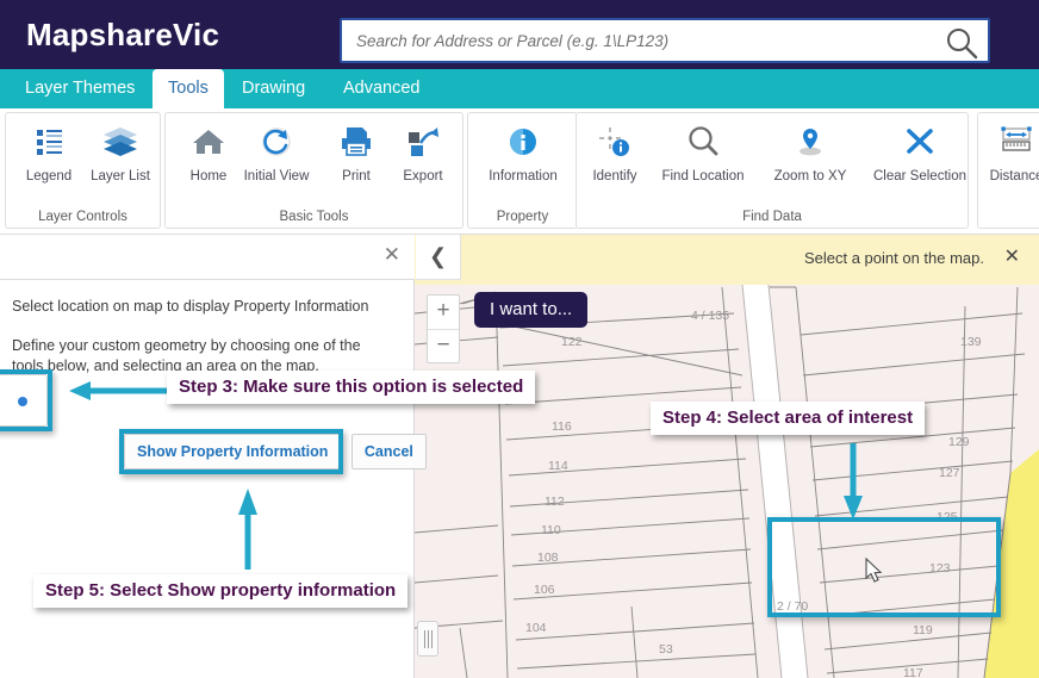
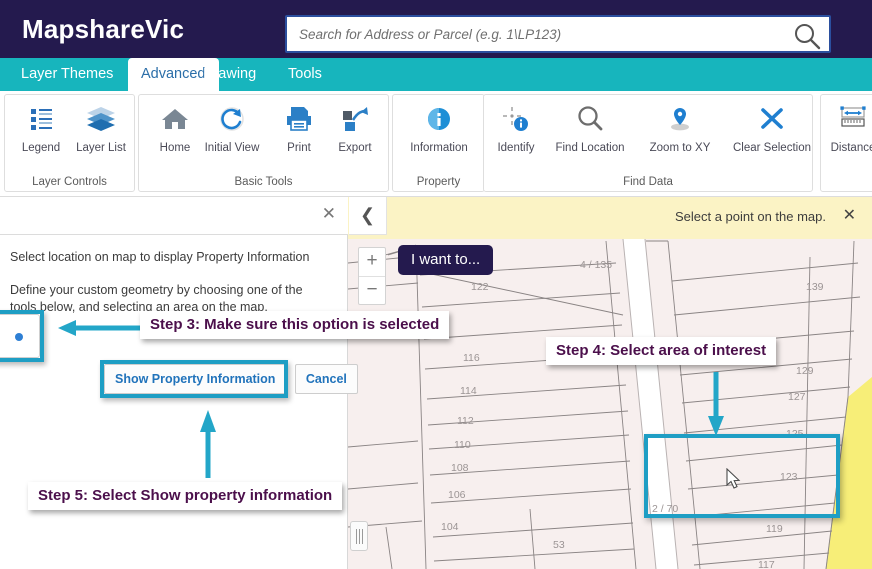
  MapshareVic
  Search for Address or Parcel (e.g. 1\LP123)
  Layer Themes
- Tools
+ Advanced
  Drawing
- Advanced
+ Tools
  Legend
  Layer List
  Layer Controls
  Home
  Initial View
  Print
  Export
  Basic Tools
  Information
  Property
  Identify
  Find Location
  Zoom to XY
  Clear Selection
  Find Data
  Distanc
  4 / 135
  122
  139
  116
  114
  129
  127
  112
  110
  125
  108
  123
  106
  2 / 70
  104
  119
  53
  117
  Select a point on the map.
  ✕
  +
  −
  I want to...
  ✕
  Select location on map to display Property Information
  Define your custom geometry by choosing one of the
  tools below, and selecting an area on the map.
  ❮
  Show Property Information Cancel
  Step 3: Make sure this option is selected
  Step 4: Select area of interest
  Step 5: Select Show property information
